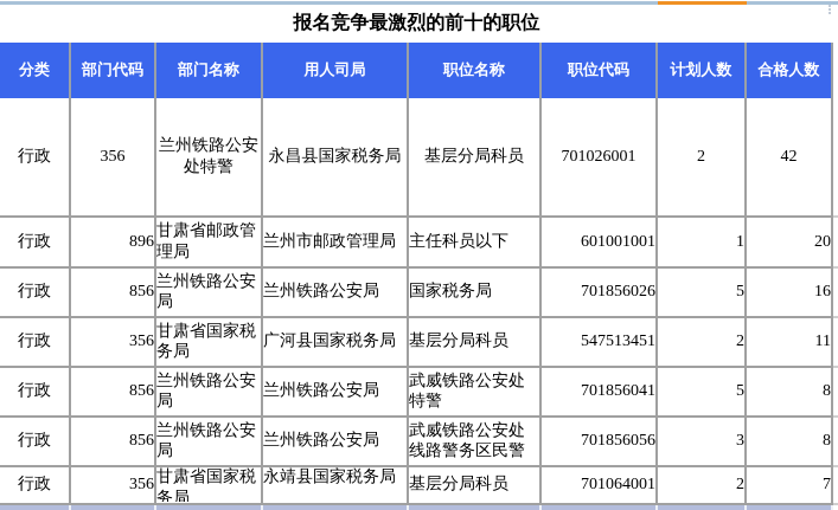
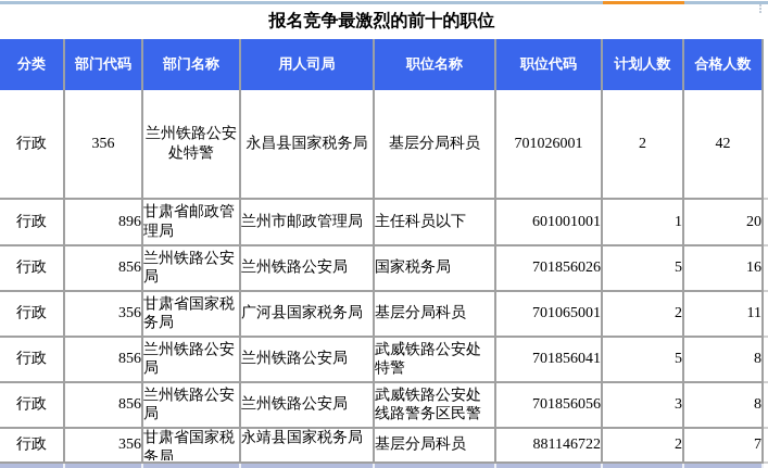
  报名竞争最激烈的前十的职位
  分类	部门代码	部门名称	用人司局	职位名称	职位代码	计划人数	合格人数
  行政	356	兰州铁路公安处特警	永昌县国家税务局	基层分局科员	701026001	2	42
  行政	896	甘肃省邮政管理局	兰州市邮政管理局	主任科员以下	601001001	1	20
  行政	856	兰州铁路公安局	兰州铁路公安局	国家税务局	701856026	5	16
- 行政	356	甘肃省国家税务局	广河县国家税务局	基层分局科员	547513451	2	11
+ 行政	356	甘肃省国家税务局	广河县国家税务局	基层分局科员	701065001	2	11
  行政	856	兰州铁路公安局	兰州铁路公安局	武威铁路公安处特警	701856041	5	8
  行政	856	兰州铁路公安局	兰州铁路公安局	武威铁路公安处线路警务区民警	701856056	3	8
- 行政	356	甘肃省国家税务局	永靖县国家税务局	基层分局科员	701064001	2	7
+ 行政	356	甘肃省国家税务局	永靖县国家税务局	基层分局科员	881146722	2	7
